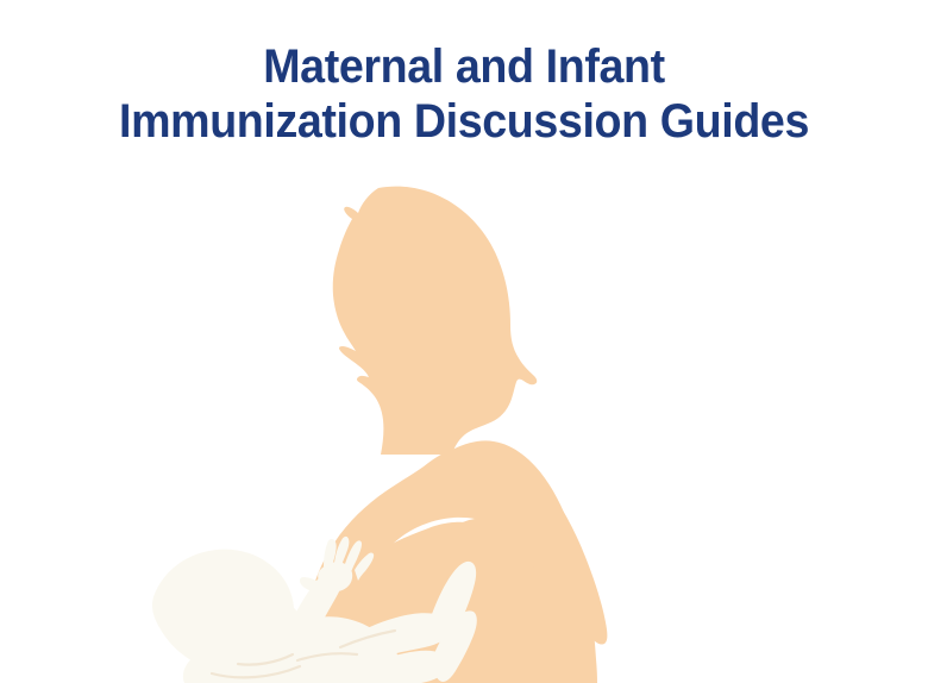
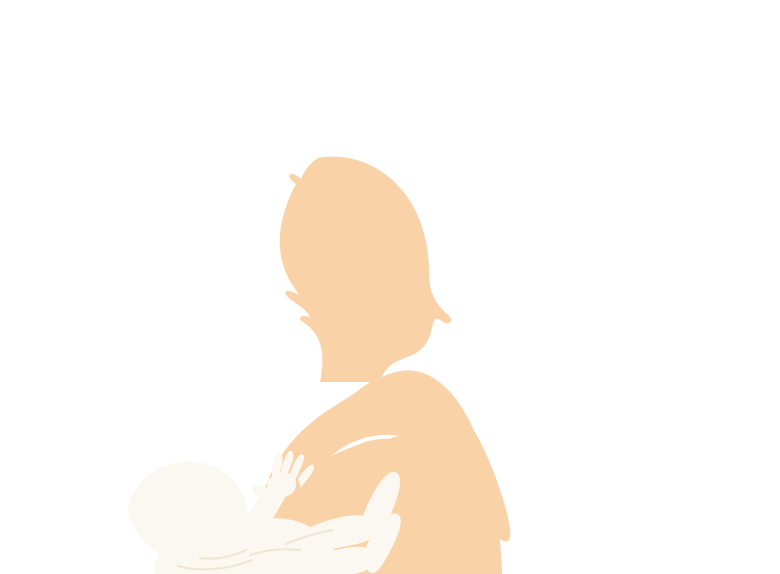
- Maternal and Infant
- Immunization Discussion Guides
